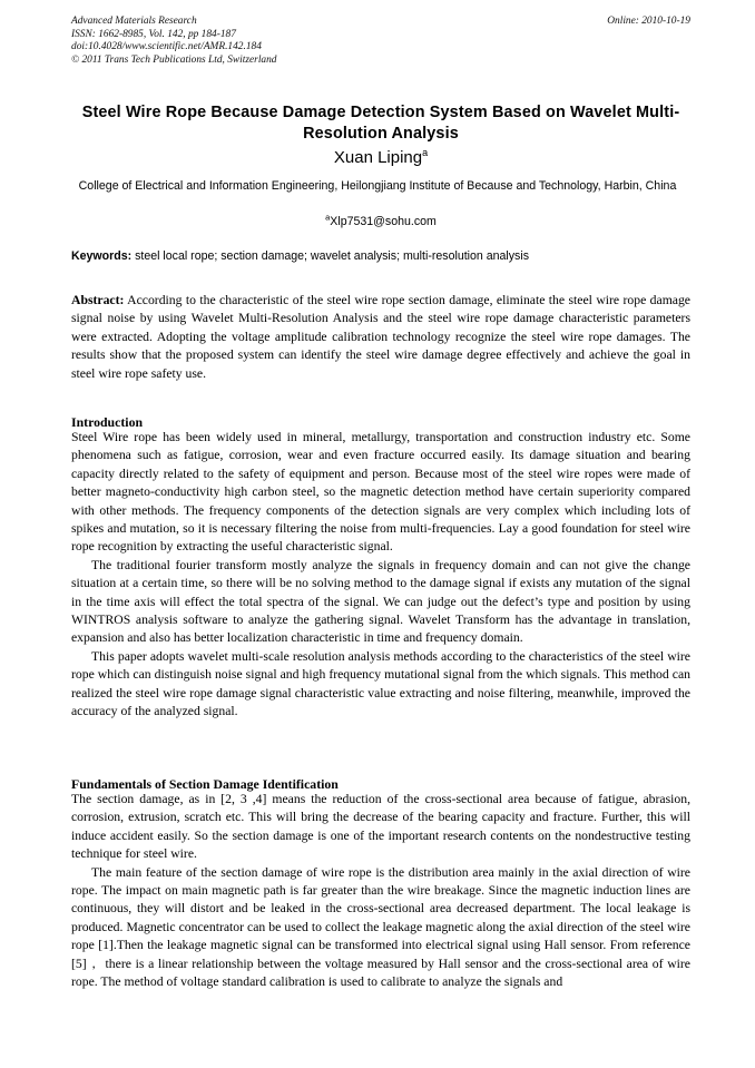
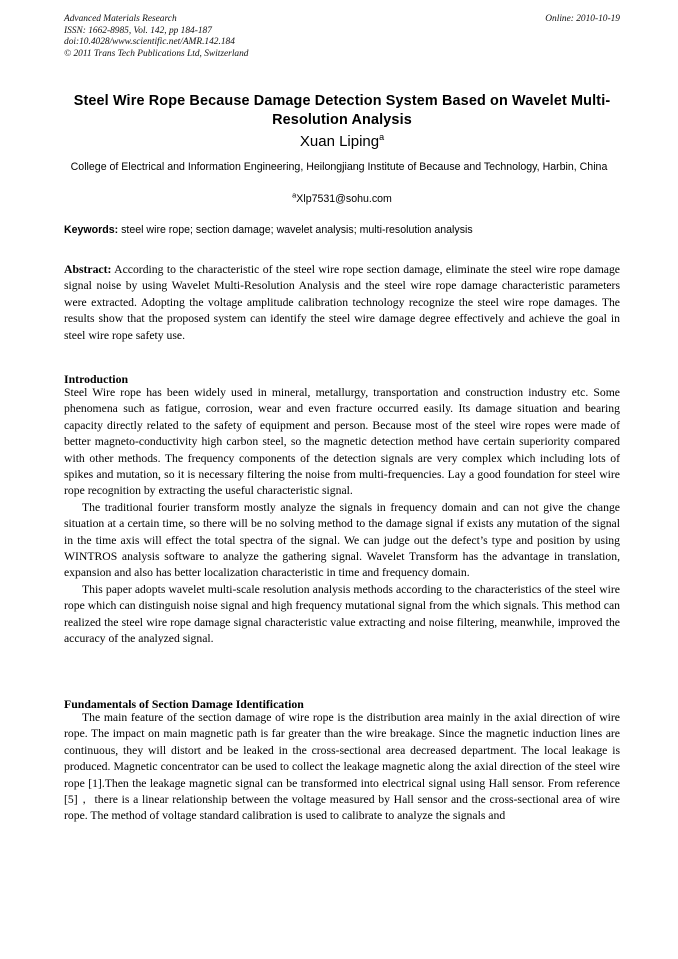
  Advanced Materials Research
  Online: 2010-10-19
  ISSN: 1662-8985, Vol. 142, pp 184-187
  doi:10.4028/www.scientific.net/AMR.142.184
  © 2011 Trans Tech Publications Ltd, Switzerland
  Steel Wire Rope Because Damage Detection System Based on Wavelet Multi-Resolution Analysis
  Xuan Lipinga
  College of Electrical and Information Engineering, Heilongjiang Institute of Because and Technology, Harbin, China
  aXlp7531@sohu.com
- Keywords: steel local rope; section damage; wavelet analysis; multi-resolution analysis
+ Keywords: steel wire rope; section damage; wavelet analysis; multi-resolution analysis
  Abstract: According to the characteristic of the steel wire rope section damage, eliminate the steel wire rope damage signal noise by using Wavelet Multi-Resolution Analysis and the steel wire rope damage characteristic parameters were extracted. Adopting the voltage amplitude calibration technology recognize the steel wire rope damages. The results show that the proposed system can identify the steel wire damage degree effectively and achieve the goal in steel wire rope safety use.
  Introduction
  Steel Wire rope has been widely used in mineral, metallurgy, transportation and construction industry etc. Some phenomena such as fatigue, corrosion, wear and even fracture occurred easily. Its damage situation and bearing capacity directly related to the safety of equipment and person. Because most of the steel wire ropes were made of better magneto-conductivity high carbon steel, so the magnetic detection method have certain superiority compared with other methods. The frequency components of the detection signals are very complex which including lots of spikes and mutation, so it is necessary filtering the noise from multi-frequencies. Lay a good foundation for steel wire rope recognition by extracting the useful characteristic signal.
  The traditional fourier transform mostly analyze the signals in frequency domain and can not give the change situation at a certain time, so there will be no solving method to the damage signal if exists any mutation of the signal in the time axis will effect the total spectra of the signal. We can judge out the defect’s type and position by using WINTROS analysis software to analyze the gathering signal. Wavelet Transform has the advantage in translation, expansion and also has better localization characteristic in time and frequency domain.
  This paper adopts wavelet multi-scale resolution analysis methods according to the characteristics of the steel wire rope which can distinguish noise signal and high frequency mutational signal from the which signals. This method can realized the steel wire rope damage signal characteristic value extracting and noise filtering, meanwhile, improved the accuracy of the analyzed signal.
  Fundamentals of Section Damage Identification
- The section damage, as in [2, 3 ,4] means the reduction of the cross-sectional area because of fatigue, abrasion, corrosion, extrusion, scratch etc. This will bring the decrease of the bearing capacity and fracture. Further, this will induce accident easily. So the section damage is one of the important research contents on the nondestructive testing technique for steel wire.
  The main feature of the section damage of wire rope is the distribution area mainly in the axial direction of wire rope. The impact on main magnetic path is far greater than the wire breakage. Since the magnetic induction lines are continuous, they will distort and be leaked in the cross-sectional area decreased department. The local leakage is produced. Magnetic concentrator can be used to collect the leakage magnetic along the axial direction of the steel wire rope [1].Then the leakage magnetic signal can be transformed into electrical signal using Hall sensor. From reference [5]， there is a linear relationship between the voltage measured by Hall sensor and the cross-sectional area of wire rope. The method of voltage standard calibration is used to calibrate to analyze the signals and
